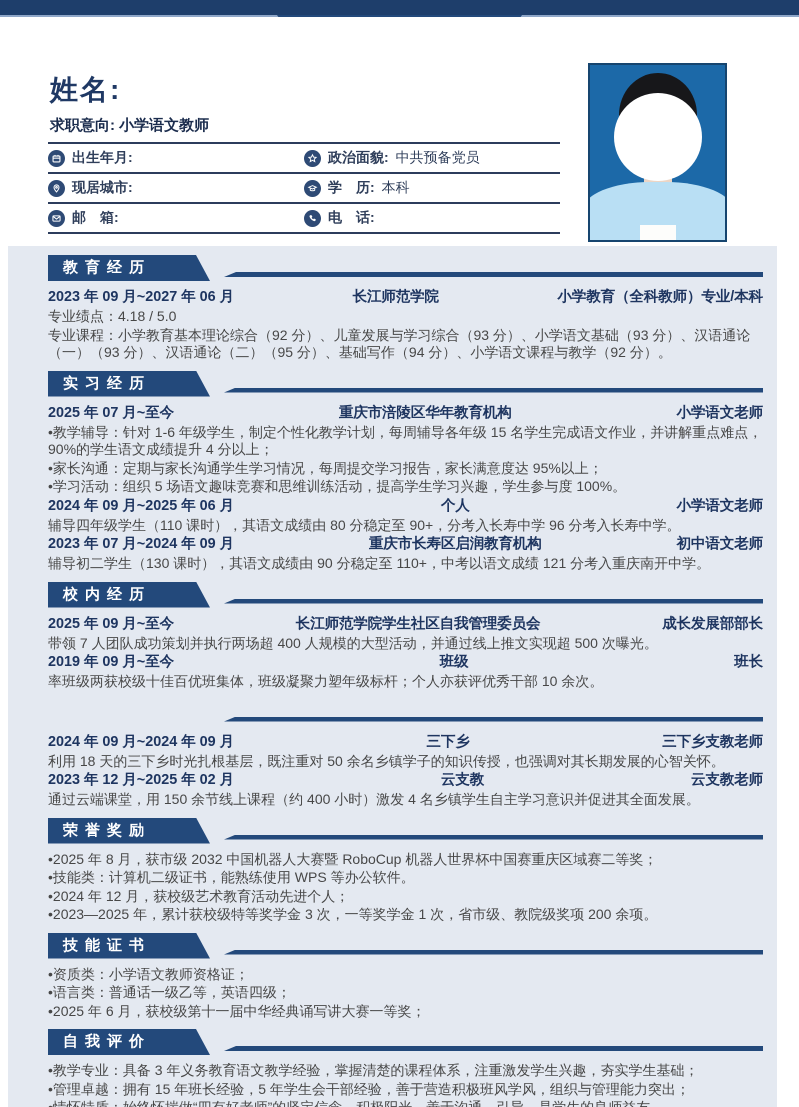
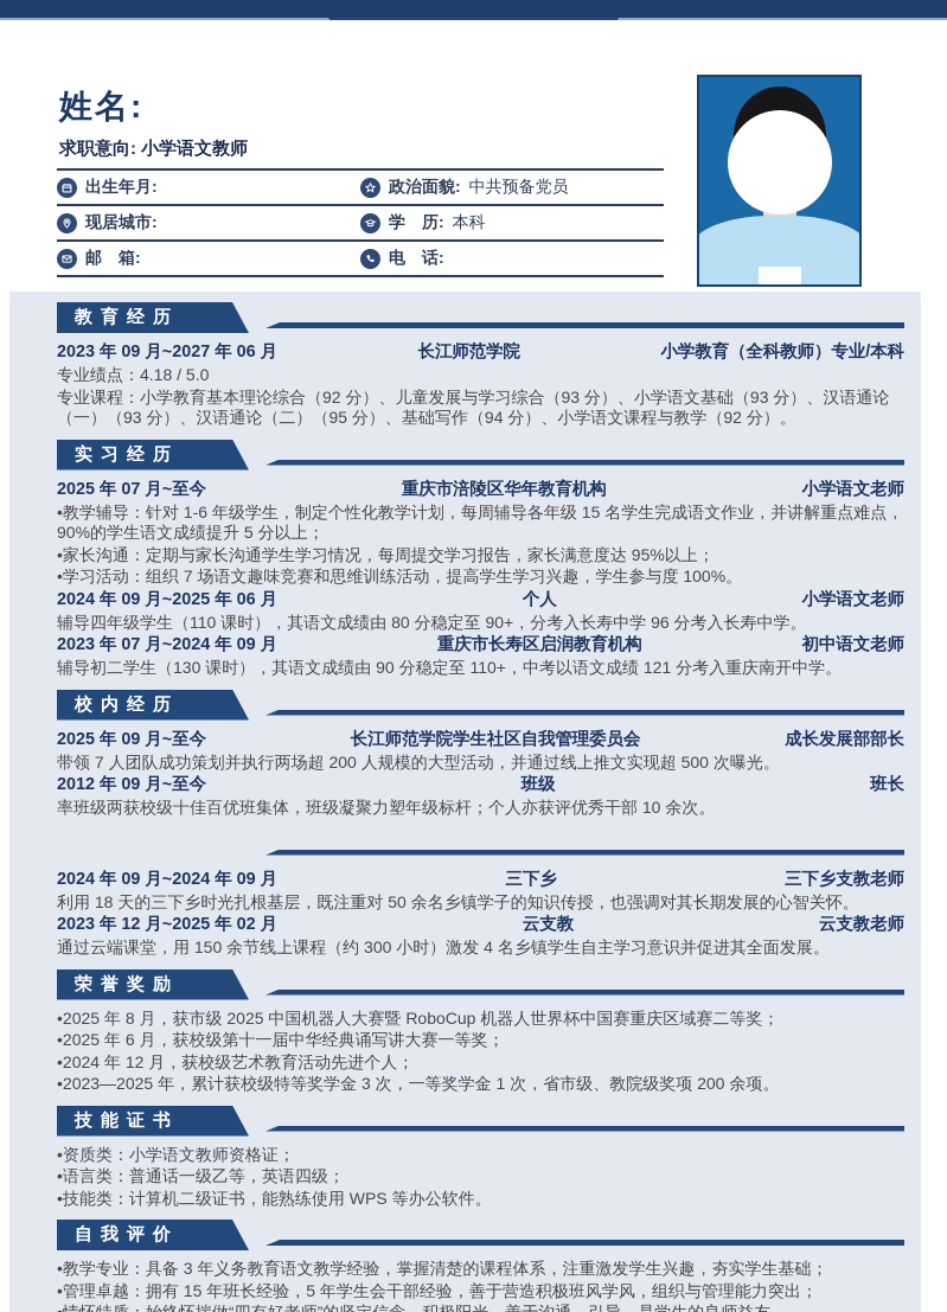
  姓名:
  求职意向: 小学语文教师
  出生年月:
  政治面貌:
  中共预备党员
  现居城市:
  学 历:
  本科
  邮 箱:
  电 话:
  教育经历
  2023 年 09 月~2027 年 06 月
  长江师范学院
  小学教育（全科教师）专业/本科
  专业绩点：4.18 / 5.0
  专业课程：小学教育基本理论综合（92 分）、儿童发展与学习综合（93 分）、小学语文基础（93 分）、汉语通论（一）（93 分）、汉语通论（二）（95 分）、基础写作（94 分）、小学语文课程与教学（92 分）。
  实习经历
  2025 年 07 月~至今
  重庆市涪陵区华年教育机构
  小学语文老师
- •教学辅导：针对 1-6 年级学生，制定个性化教学计划，每周辅导各年级 15 名学生完成语文作业，并讲解重点难点，90%的学生语文成绩提升 4 分以上；
+ •教学辅导：针对 1-6 年级学生，制定个性化教学计划，每周辅导各年级 15 名学生完成语文作业，并讲解重点难点，90%的学生语文成绩提升 5 分以上；
  •家长沟通：定期与家长沟通学生学习情况，每周提交学习报告，家长满意度达 95%以上；
- •学习活动：组织 5 场语文趣味竞赛和思维训练活动，提高学生学习兴趣，学生参与度 100%。
+ •学习活动：组织 7 场语文趣味竞赛和思维训练活动，提高学生学习兴趣，学生参与度 100%。
  2024 年 09 月~2025 年 06 月
  个人
  小学语文老师
  辅导四年级学生（110 课时），其语文成绩由 80 分稳定至 90+，分考入长寿中学 96 分考入长寿中学。
  2023 年 07 月~2024 年 09 月
  重庆市长寿区启润教育机构
  初中语文老师
  辅导初二学生（130 课时），其语文成绩由 90 分稳定至 110+，中考以语文成绩 121 分考入重庆南开中学。
  校内经历
  2025 年 09 月~至今
  长江师范学院学生社区自我管理委员会
  成长发展部部长
- 带领 7 人团队成功策划并执行两场超 400 人规模的大型活动，并通过线上推文实现超 500 次曝光。
+ 带领 7 人团队成功策划并执行两场超 200 人规模的大型活动，并通过线上推文实现超 500 次曝光。
- 2019 年 09 月~至今
+ 2012 年 09 月~至今
  班级
  班长
  率班级两获校级十佳百优班集体，班级凝聚力塑年级标杆；个人亦获评优秀干部 10 余次。
  2024 年 09 月~2024 年 09 月
  三下乡
  三下乡支教老师
  利用 18 天的三下乡时光扎根基层，既注重对 50 余名乡镇学子的知识传授，也强调对其长期发展的心智关怀。
  2023 年 12 月~2025 年 02 月
  云支教
  云支教老师
- 通过云端课堂，用 150 余节线上课程（约 400 小时）激发 4 名乡镇学生自主学习意识并促进其全面发展。
+ 通过云端课堂，用 150 余节线上课程（约 300 小时）激发 4 名乡镇学生自主学习意识并促进其全面发展。
  荣誉奖励
- •2025 年 8 月，获市级 2032 中国机器人大赛暨 RoboCup 机器人世界杯中国赛重庆区域赛二等奖；
+ •2025 年 8 月，获市级 2025 中国机器人大赛暨 RoboCup 机器人世界杯中国赛重庆区域赛二等奖；
- •技能类：计算机二级证书，能熟练使用 WPS 等办公软件。
+ •2025 年 6 月，获校级第十一届中华经典诵写讲大赛一等奖；
  •2024 年 12 月，获校级艺术教育活动先进个人；
  •2023—2025 年，累计获校级特等奖学金 3 次，一等奖学金 1 次，省市级、教院级奖项 200 余项。
  技能证书
  •资质类：小学语文教师资格证；
  •语言类：普通话一级乙等，英语四级；
- •2025 年 6 月，获校级第十一届中华经典诵写讲大赛一等奖；
+ •技能类：计算机二级证书，能熟练使用 WPS 等办公软件。
  自我评价
  •教学专业：具备 3 年义务教育语文教学经验，掌握清楚的课程体系，注重激发学生兴趣，夯实学生基础；
  •管理卓越：拥有 15 年班长经验，5 年学生会干部经验，善于营造积极班风学风，组织与管理能力突出；
